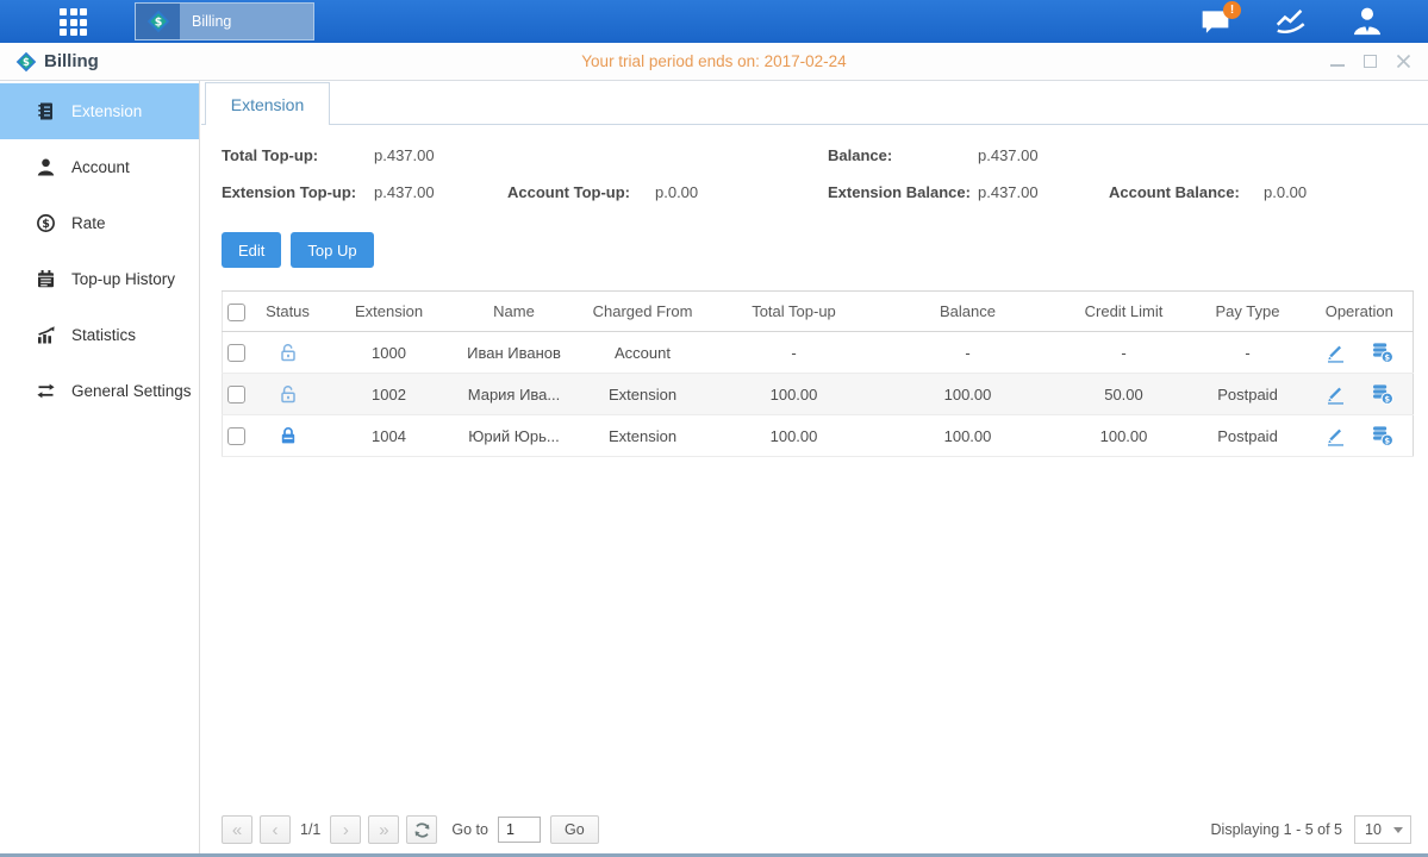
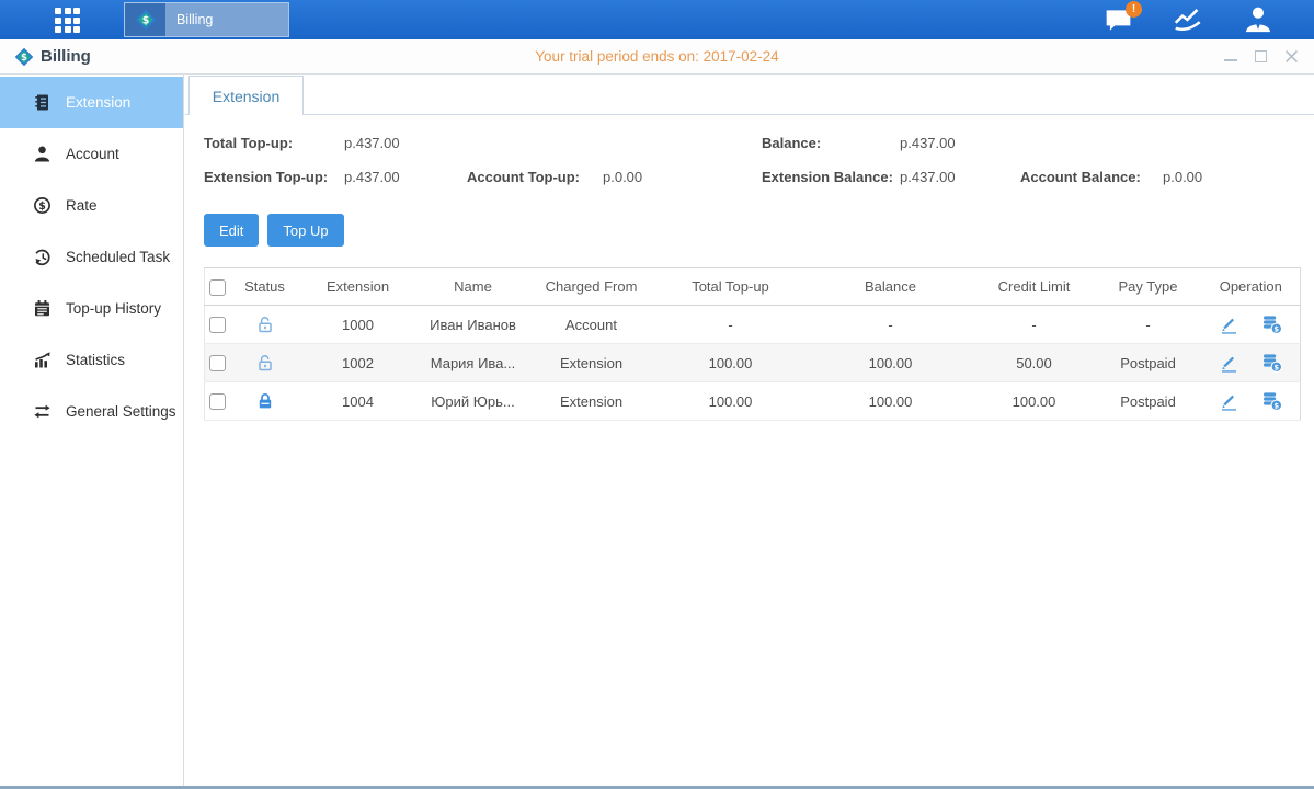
  $
  Billing
  !
  $
  Billing
  Your trial period ends on: 2017-02-24
  Extension
  Account
  $
  Rate
+ Scheduled Task
  Top-up History
  Statistics
  General Settings
  Extension
  Total Top-up:
  p.437.00
  Balance:
  p.437.00
  Extension Top-up:
  p.437.00
  Account Top-up:
  p.0.00
  Extension Balance:
  p.437.00
  Account Balance:
  p.0.00
  Edit
  Top Up
  	Status	Extension	Name	Charged From	Total Top-up	Balance	Credit Limit	Pay Type	Operation
  		1000	Иван Иванов	Account	-	-	-	-	$
  		1002	Мария Ива...	Extension	100.00	100.00	50.00	Postpaid	$
  		1004	Юрий Юрь...	Extension	100.00	100.00	100.00	Postpaid	$
- «
- ‹
- 1/1
- ›
- »
- Go to
- 1
- Go
- Displaying 1 - 5 of 5
- 10
